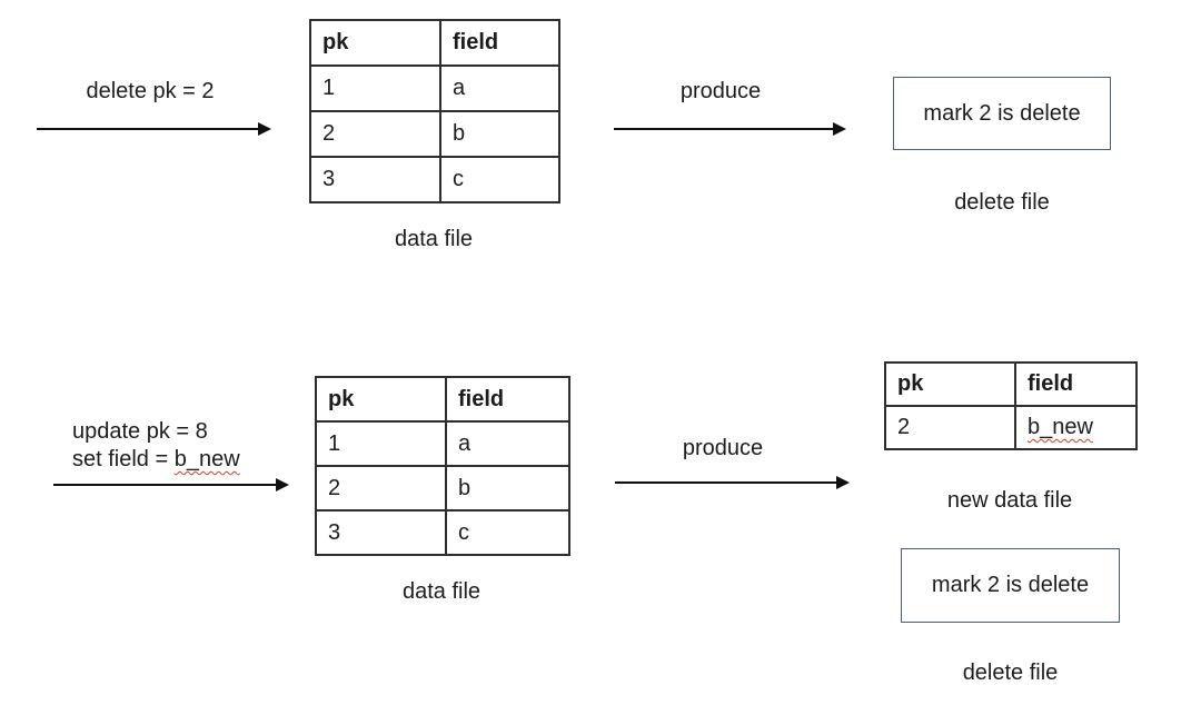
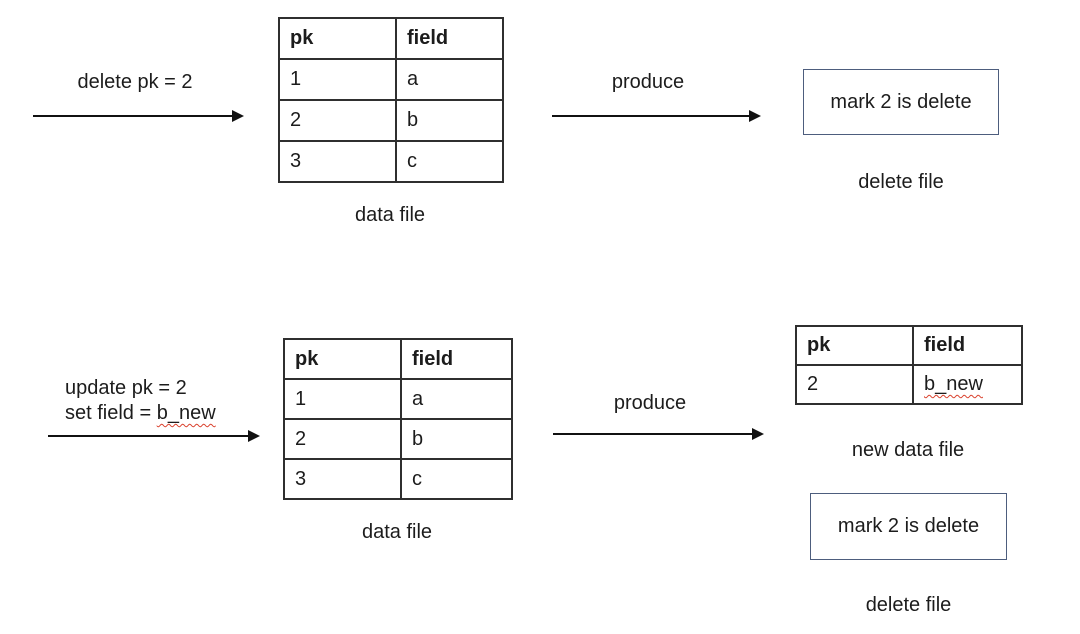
  delete pk = 2
  pk	field
  1	a
  2	b
  3	c
  data file
  produce
  mark 2 is delete
  delete file
- update pk = 8
+ update pk = 2
  set field = b_new
  pk	field
  1	a
  2	b
  3	c
  data file
  produce
  pk	field
  2	b_new
  new data file
  mark 2 is delete
  delete file
